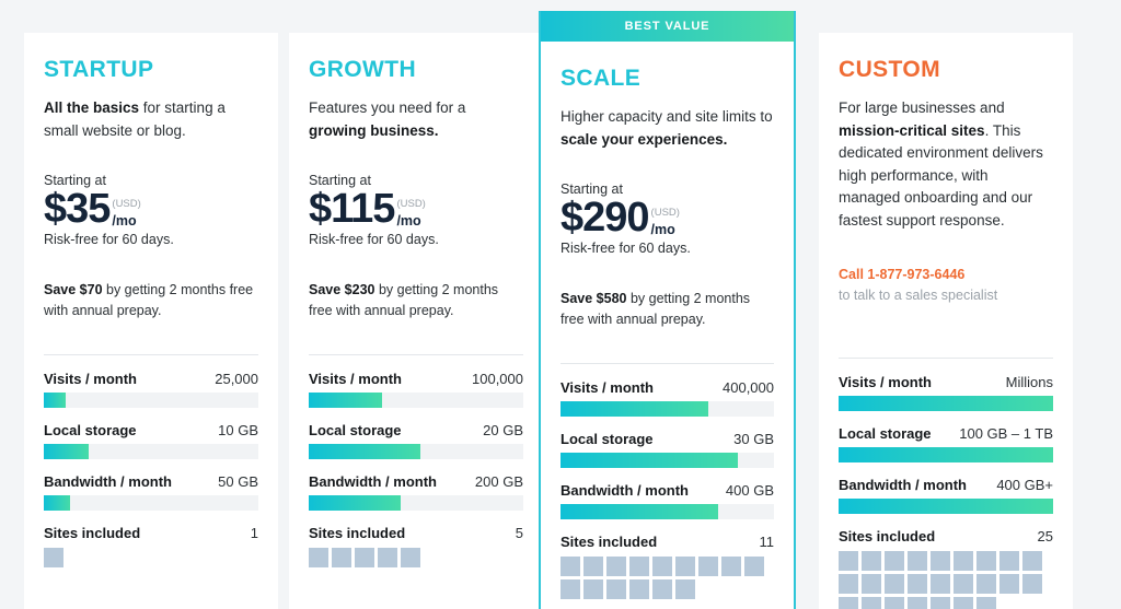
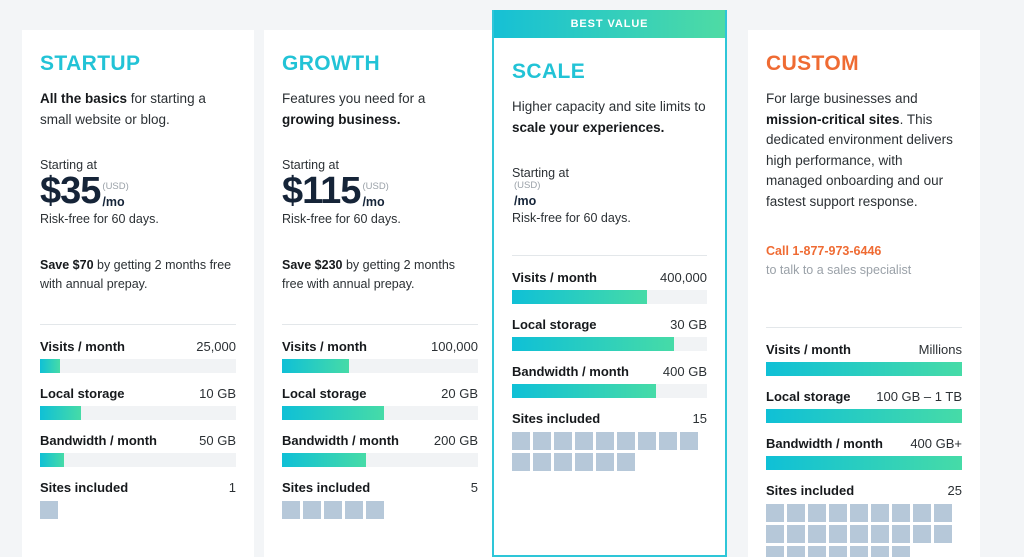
  STARTUP
  All the basics for starting a small website or blog.
  Starting at
  $35
  (USD)
  /mo
  Risk-free for 60 days.
  Save $70 by getting 2 months free with annual prepay.
  Visits / month
  25,000
  Local storage
  10 GB
  Bandwidth / month
  50 GB
  Sites included
  1
  GROWTH
  Features you need for a growing business.
  Starting at
  $115
  (USD)
  /mo
  Risk-free for 60 days.
  Save $230 by getting 2 months free with annual prepay.
  Visits / month
  100,000
  Local storage
  20 GB
  Bandwidth / month
  200 GB
  Sites included
  5
  BEST VALUE
  SCALE
  Higher capacity and site limits to scale your experiences.
  Starting at
- $290
  (USD)
  /mo
  Risk-free for 60 days.
- Save $580 by getting 2 months free with annual prepay.
  Visits / month
  400,000
  Local storage
  30 GB
  Bandwidth / month
  400 GB
  Sites included
- 11
+ 15
  CUSTOM
  For large businesses and mission-critical sites. This dedicated environment delivers high performance, with managed onboarding and our fastest support response.
  Call 1-877-973-6446
  to talk to a sales specialist
  Visits / month
  Millions
  Local storage
  100 GB – 1 TB
  Bandwidth / month
  400 GB+
  Sites included
  25
